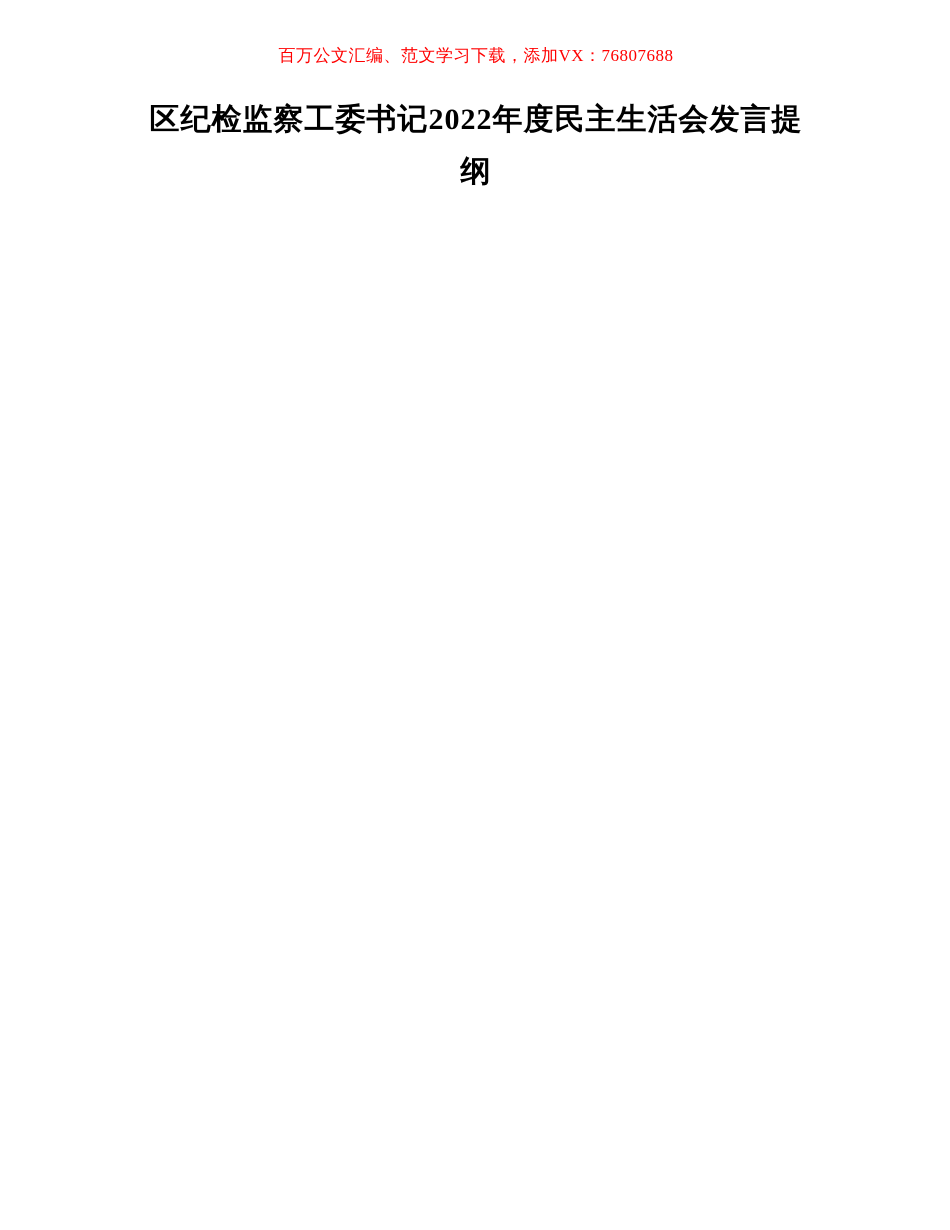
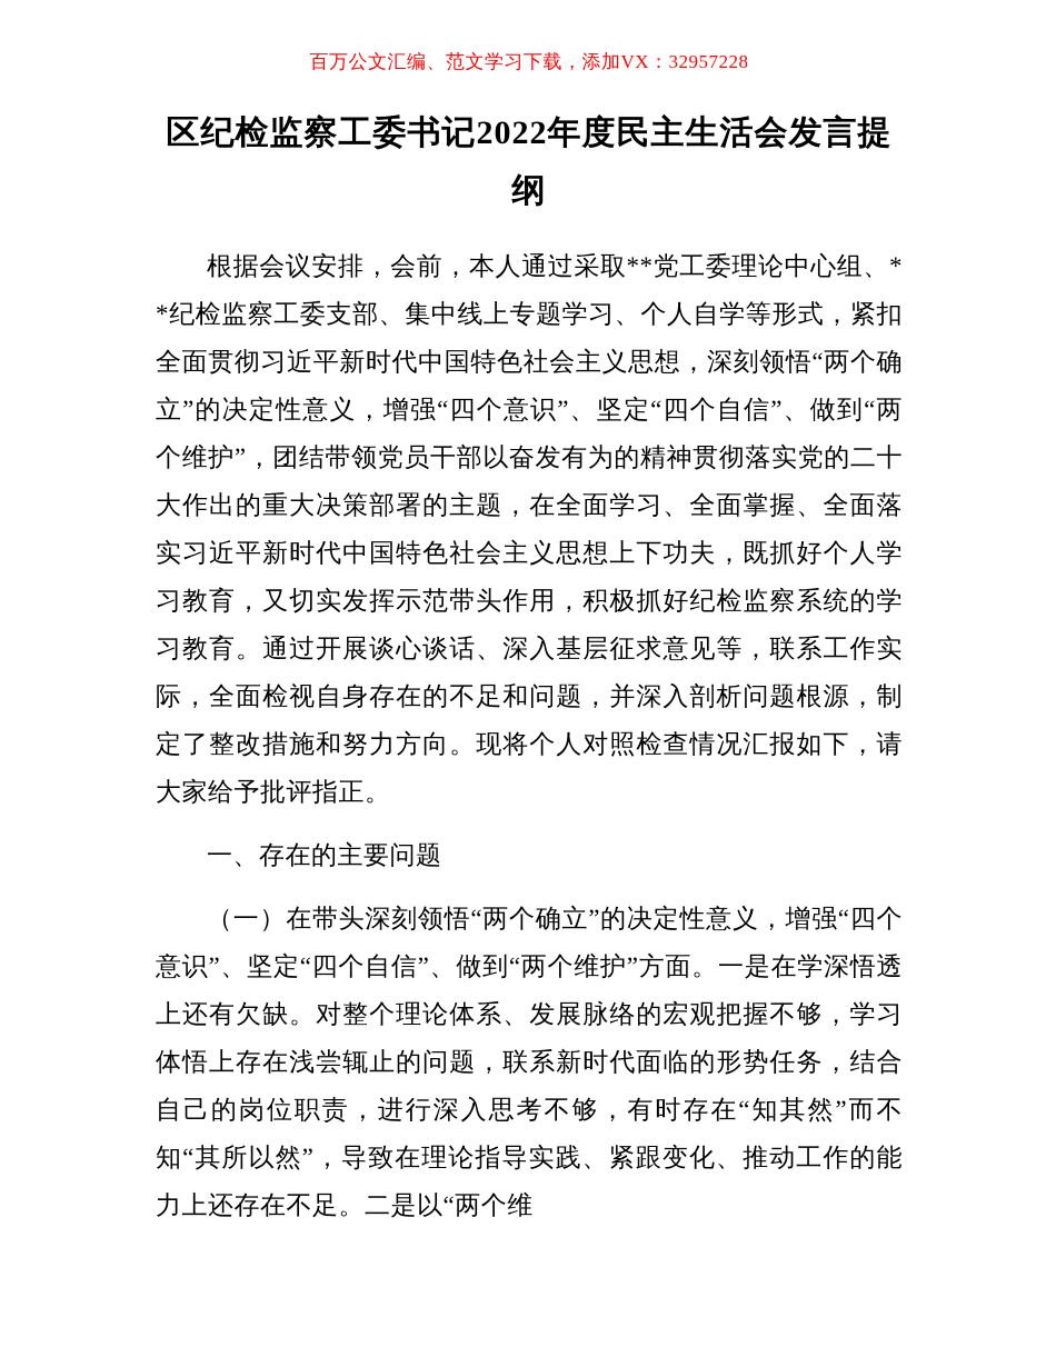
- 百万公文汇编、范文学习下载，添加VX：76807688
+ 百万公文汇编、范文学习下载，添加VX：32957228
  区纪检监察工委书记2022年度民主生活会发言提纲
+ 根据会议安排，会前，本人通过采取**党工委理论中心组、**纪检监察工委支部、集中线上专题学习、个人自学等形式，紧扣全面贯彻习近平新时代中国特色社会主义思想，深刻领悟“两个确立”的决定性意义，增强“四个意识”、坚定“四个自信”、做到“两个维护”，团结带领党员干部以奋发有为的精神贯彻落实党的二十大作出的重大决策部署的主题，在全面学习、全面掌握、全面落实习近平新时代中国特色社会主义思想上下功夫，既抓好个人学习教育，又切实发挥示范带头作用，积极抓好纪检监察系统的学习教育。通过开展谈心谈话、深入基层征求意见等，联系工作实际，全面检视自身存在的不足和问题，并深入剖析问题根源，制定了整改措施和努力方向。现将个人对照检查情况汇报如下，请大家给予批评指正。
+ 一、存在的主要问题
+ （一）在带头深刻领悟“两个确立”的决定性意义，增强“四个意识”、坚定“四个自信”、做到“两个维护”方面。一是在学深悟透上还有欠缺。对整个理论体系、发展脉络的宏观把握不够，学习体悟上存在浅尝辄止的问题，联系新时代面临的形势任务，结合自己的岗位职责，进行深入思考不够，有时存在“知其然”而不知“其所以然”，导致在理论指导实践、紧跟变化、推动工作的能力上还存在不足。二是以“两个维
